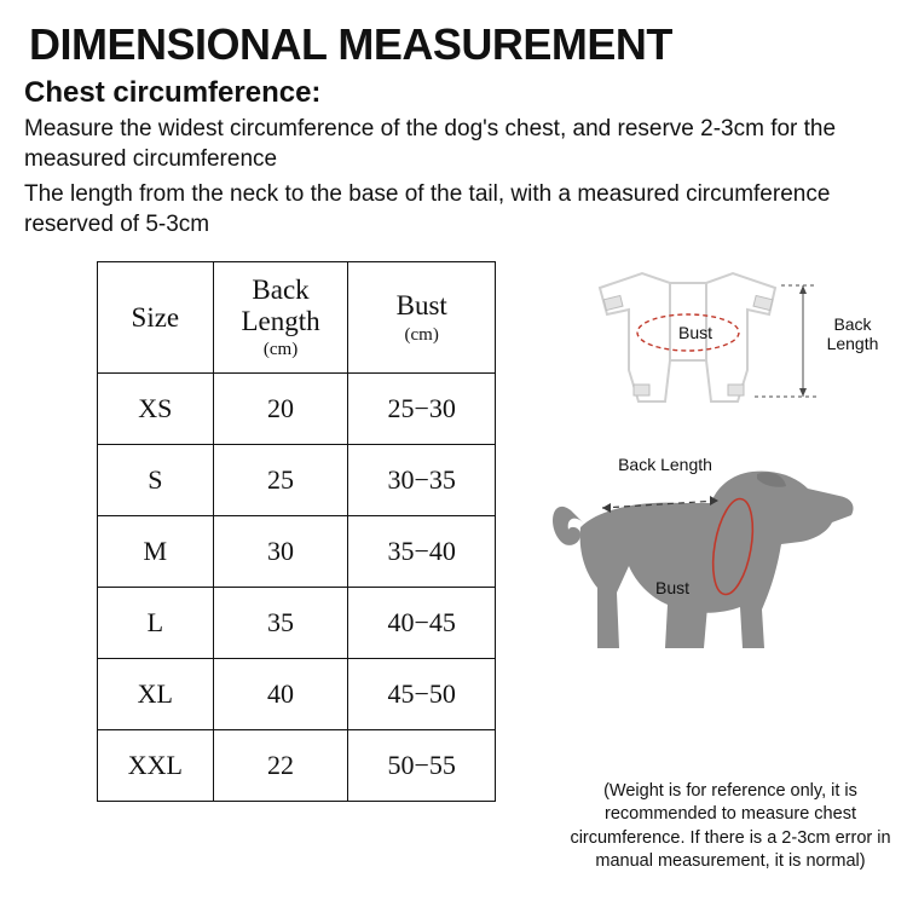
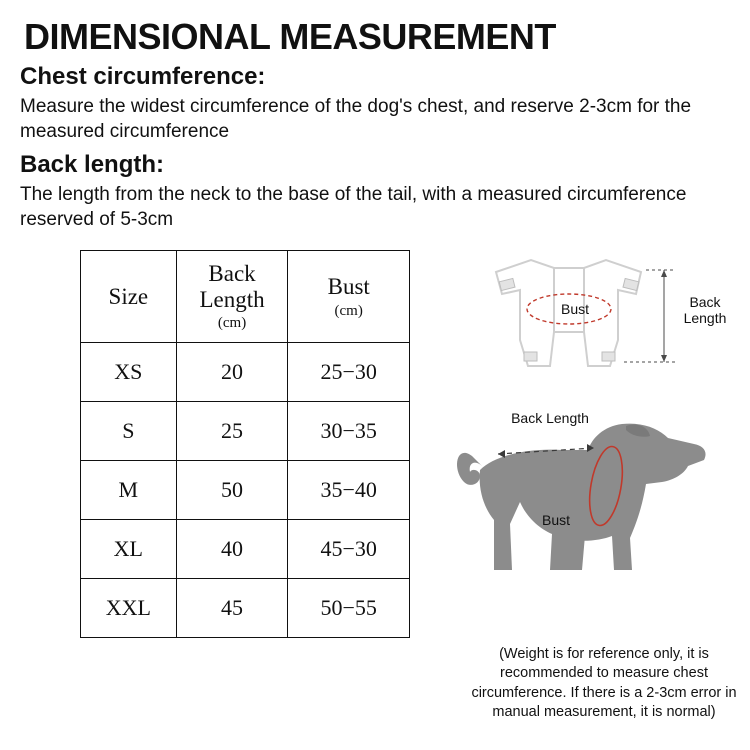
  DIMENSIONAL MEASUREMENT
  Chest circumference:
  Measure the widest circumference of the dog's chest, and reserve 2-3cm for the measured circumference
+ Back length:
  The length from the neck to the base of the tail, with a measured circumference reserved of 5-3cm
  Size	Back Length (cm)	Bust (cm)
  XS	20	25−30
  S	25	30−35
- M	30	35−40
+ M	50	35−40
- L	35	40−45
- XL	40	45−50
+ XL	40	45−30
- XXL	22	50−55
+ XXL	45	50−55
  Bust
  Back Length
  Back Length
  Bust
  (Weight is for reference only, it is recommended to measure chest circumference. If there is a 2-3cm error in manual measurement, it is normal)
